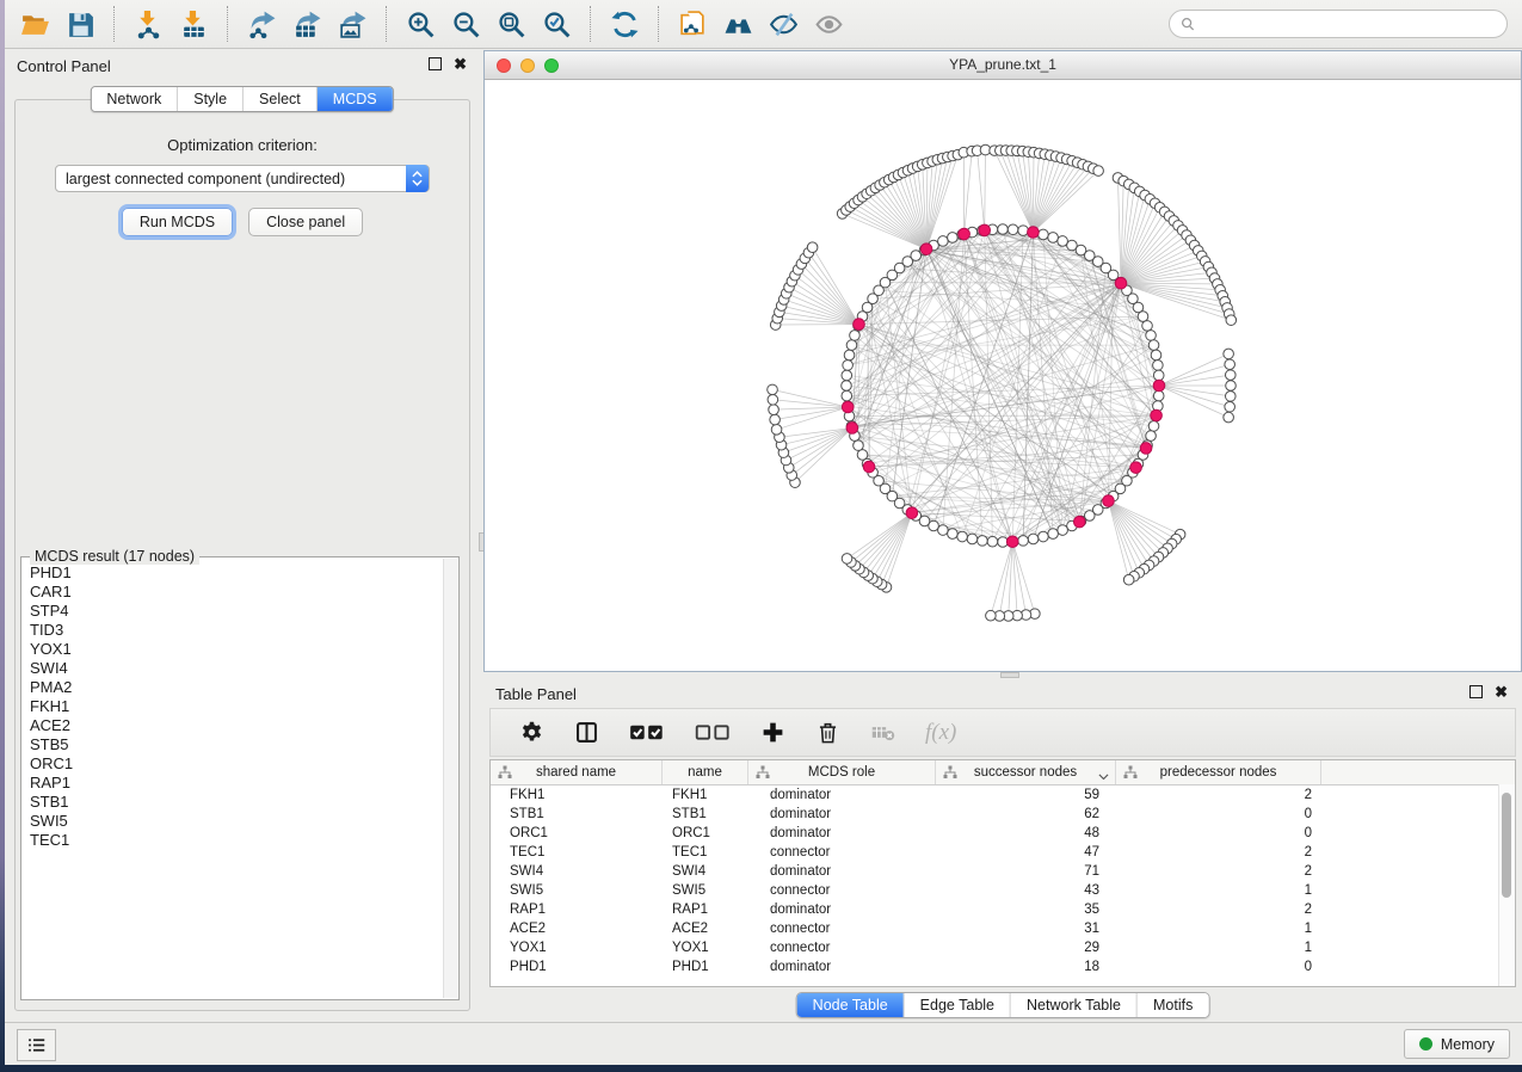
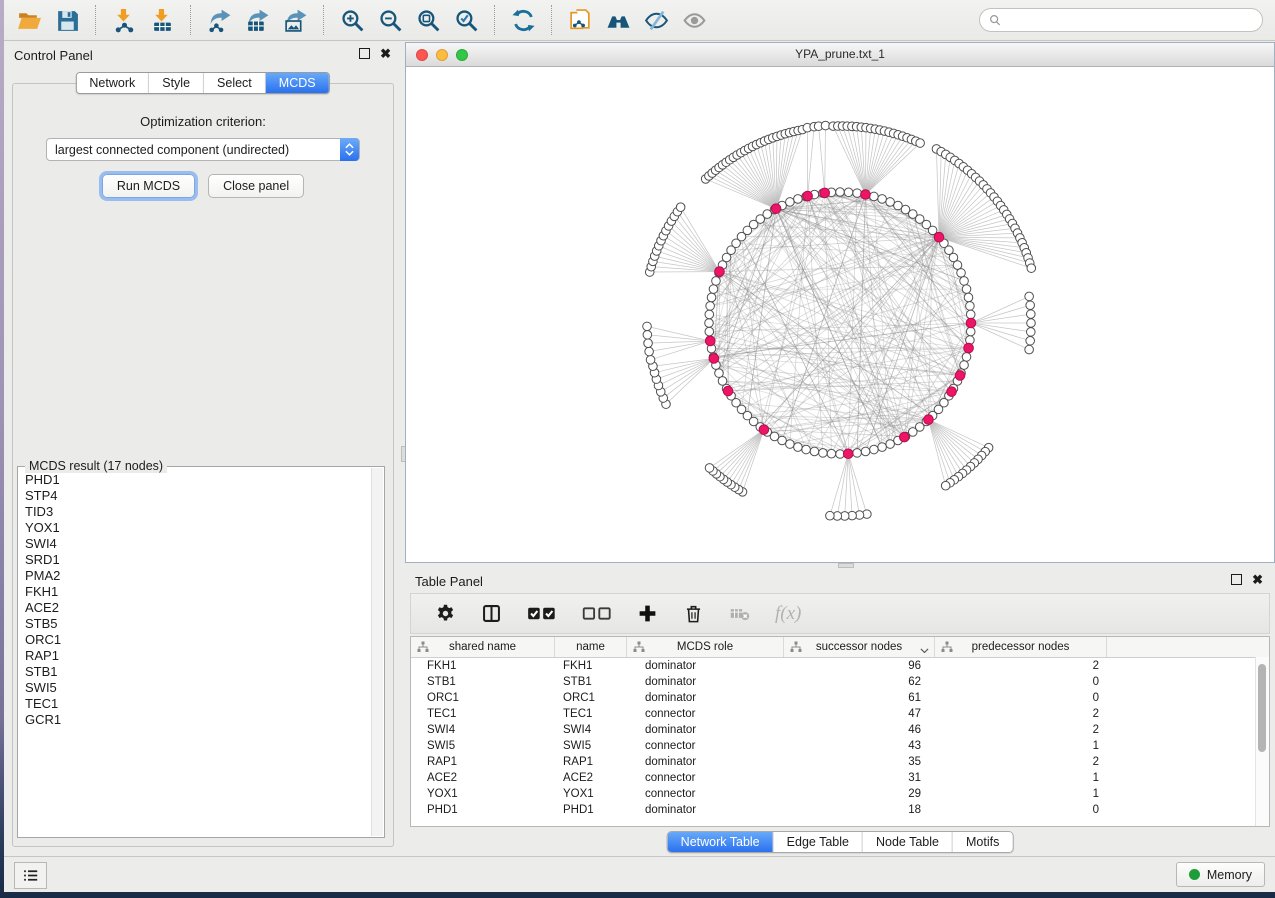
  Control Panel
  ✖
  Network
  Style
  Select
  MCDS
  Optimization criterion:
  largest connected component (undirected)
  Run MCDS
  Close panel
  MCDS result (17 nodes)
  PHD1
- CAR1
  STP4
  TID3
  YOX1
  SWI4
+ SRD1
  PMA2
  FKH1
  ACE2
  STB5
  ORC1
  RAP1
  STB1
  SWI5
  TEC1
+ GCR1
  YPA_prune.txt_1
  Table Panel
  ✖
  f(x)
  shared name
  name
  MCDS role
  successor nodes
  predecessor nodes
  FKH1
  FKH1
  dominator
- 59
+ 96
  2
  STB1
  STB1
  dominator
  62
  0
  ORC1
  ORC1
  dominator
- 48
+ 61
  0
  TEC1
  TEC1
  connector
  47
  2
  SWI4
  SWI4
  dominator
- 71
+ 46
  2
  SWI5
  SWI5
  connector
  43
  1
  RAP1
  RAP1
  dominator
  35
  2
  ACE2
  ACE2
  connector
  31
  1
  YOX1
  YOX1
  connector
  29
  1
  PHD1
  PHD1
  dominator
  18
  0
- Node Table
+ Network Table
  Edge Table
- Network Table
+ Node Table
  Motifs
  Memory
